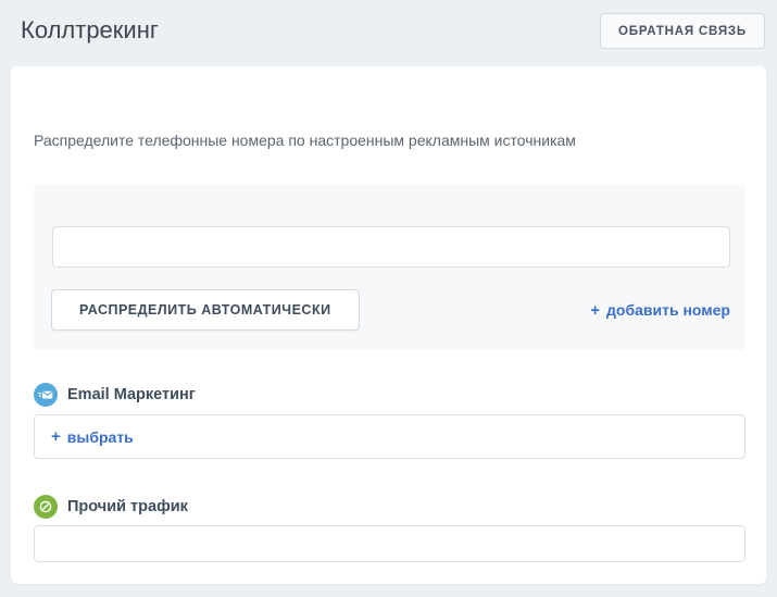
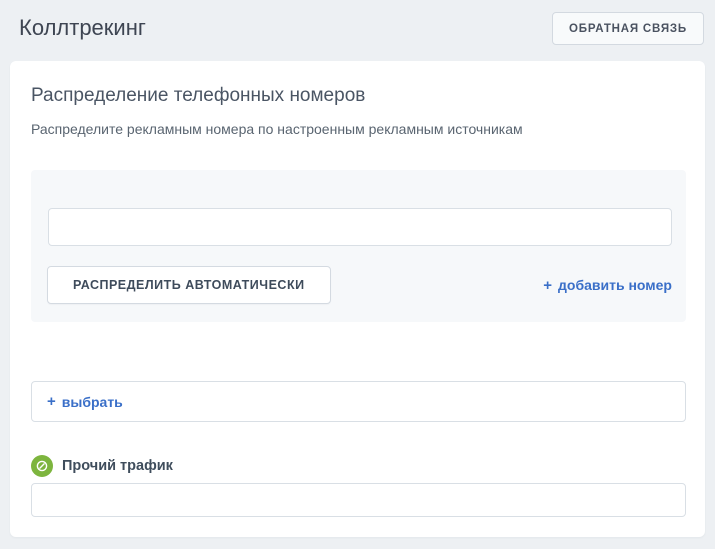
  Коллтрекинг
  ОБРАТНАЯ СВЯЗЬ
+ Распределение телефонных номеров
- Распределите телефонные номера по настроенным рекламным источникам
+ Распределите рекламным номера по настроенным рекламным источникам
  РАСПРЕДЕЛИТЬ АВТОМАТИЧЕСКИ
  +
  добавить номер
- Email Маркетинг
  +
  выбрать
  Прочий трафик
